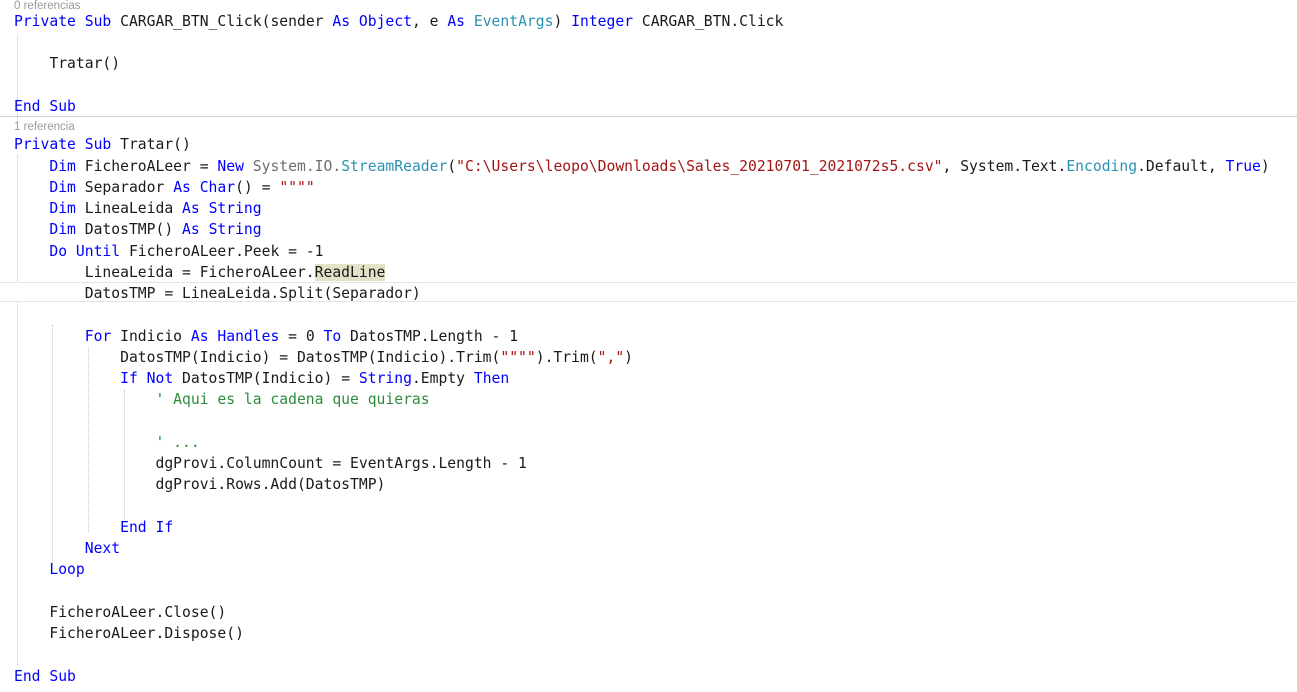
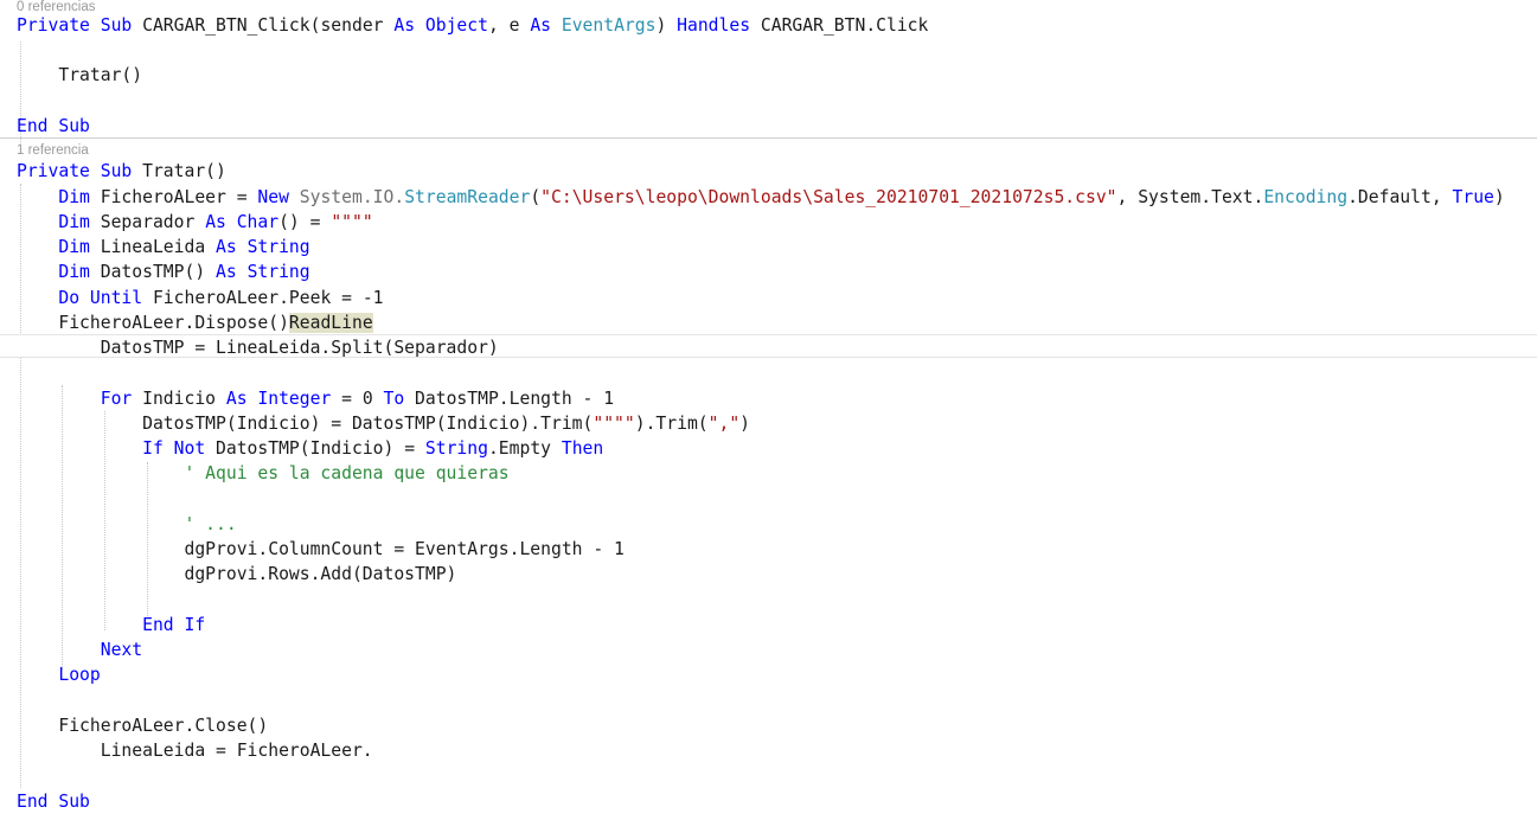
  0 referencias
  1 referencia
- Private Sub CARGAR_BTN_Click(sender As Object, e As EventArgs) Integer CARGAR_BTN.Click
+ Private Sub CARGAR_BTN_Click(sender As Object, e As EventArgs) Handles CARGAR_BTN.Click
  Tratar()
  End Sub
  Private Sub Tratar()
  Dim FicheroALeer = New System.IO.StreamReader("C:\Users\leopo\Downloads\Sales_20210701_2021072s5.csv", System.Text.Encoding.Default, True)
  Dim Separador As Char() = """"
  Dim LineaLeida As String
  Dim DatosTMP() As String
  Do Until FicheroALeer.Peek = -1
- LineaLeida = FicheroALeer.ReadLine
+ FicheroALeer.Dispose()ReadLine
  DatosTMP = LineaLeida.Split(Separador)
- For Indicio As Handles = 0 To DatosTMP.Length - 1
+ For Indicio As Integer = 0 To DatosTMP.Length - 1
  DatosTMP(Indicio) = DatosTMP(Indicio).Trim("""").Trim(",")
  If Not DatosTMP(Indicio) = String.Empty Then
  ' Aqui es la cadena que quieras
  ' ...
  dgProvi.ColumnCount = EventArgs.Length - 1
  dgProvi.Rows.Add(DatosTMP)
  End If
  Next
  Loop
  FicheroALeer.Close()
- FicheroALeer.Dispose()
+ LineaLeida = FicheroALeer.
  End Sub
